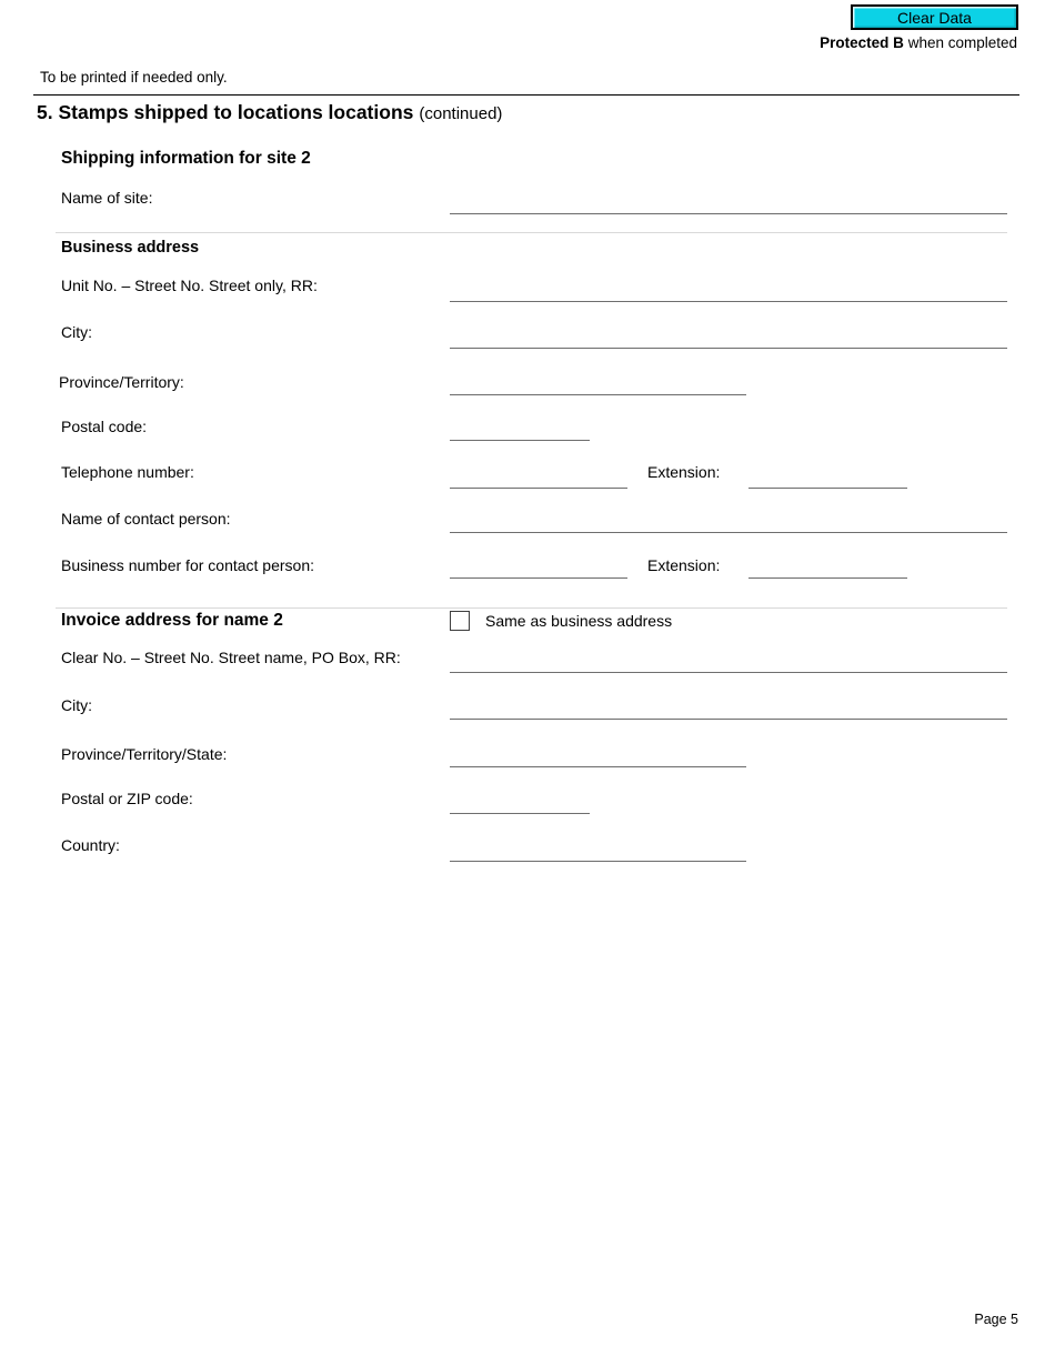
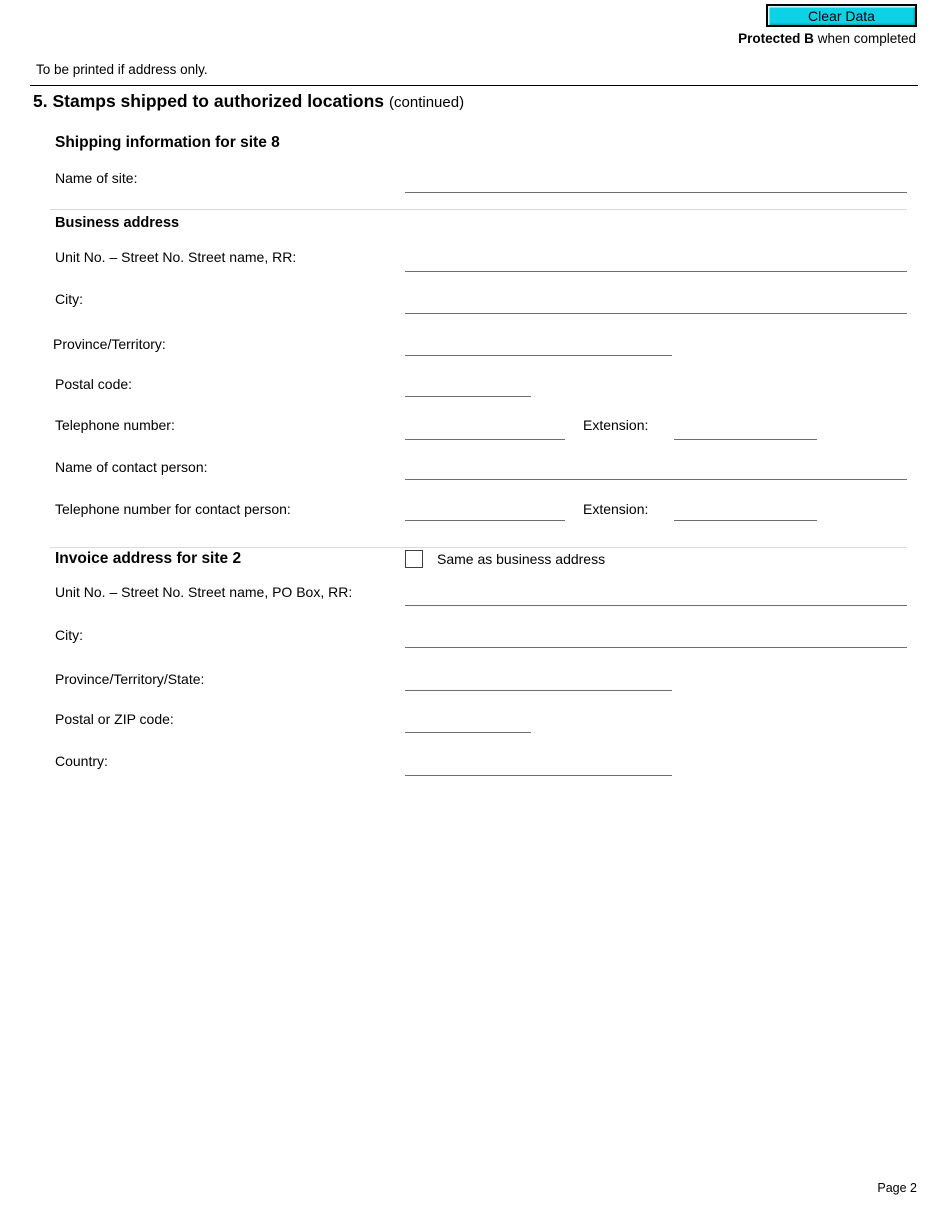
  Clear Data
  Protected B when completed
- To be printed if needed only.
+ To be printed if address only.
- 5. Stamps shipped to locations locations (continued)
+ 5. Stamps shipped to authorized locations (continued)
- Shipping information for site 2
+ Shipping information for site 8
  Name of site:
  Business address
- Unit No. – Street No. Street only, RR:
+ Unit No. – Street No. Street name, RR:
  City:
  Province/Territory:
  Postal code:
  Telephone number:
  Extension:
  Name of contact person:
- Business number for contact person:
+ Telephone number for contact person:
  Extension:
- Invoice address for name 2
+ Invoice address for site 2
  Same as business address
- Clear No. – Street No. Street name, PO Box, RR:
+ Unit No. – Street No. Street name, PO Box, RR:
  City:
  Province/Territory/State:
  Postal or ZIP code:
  Country:
- Page 5
+ Page 2
